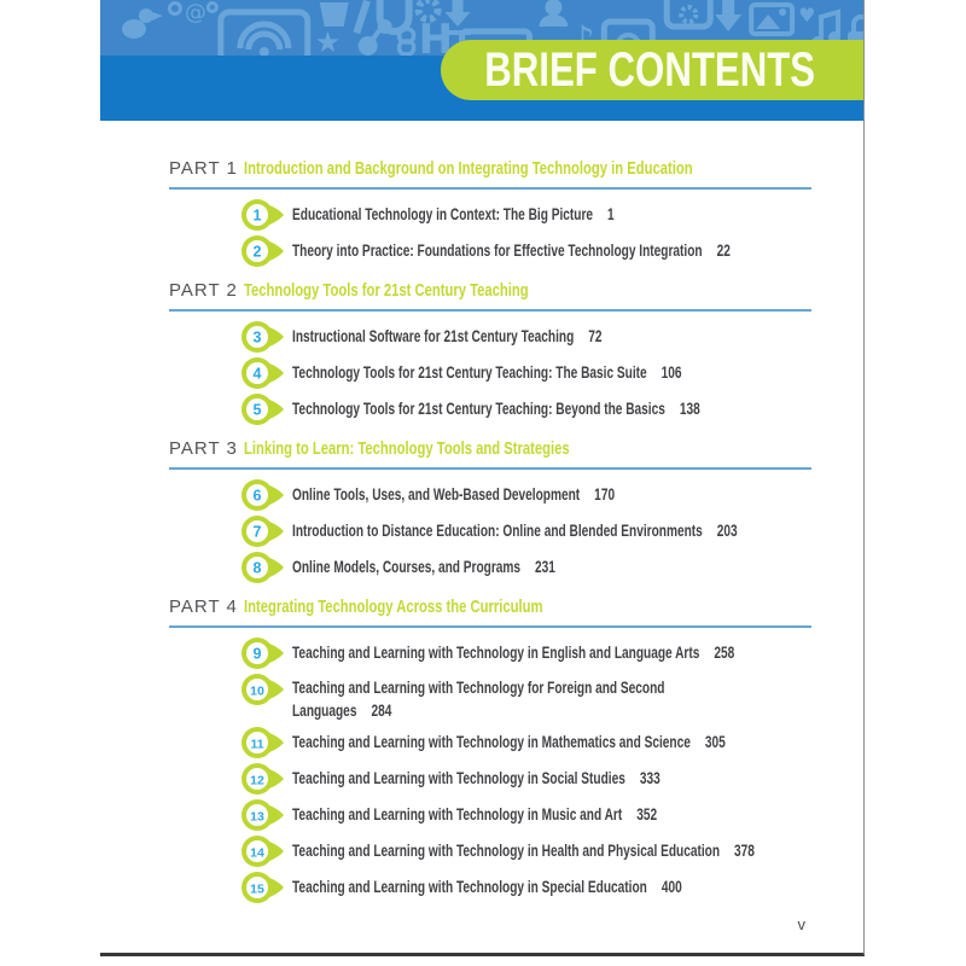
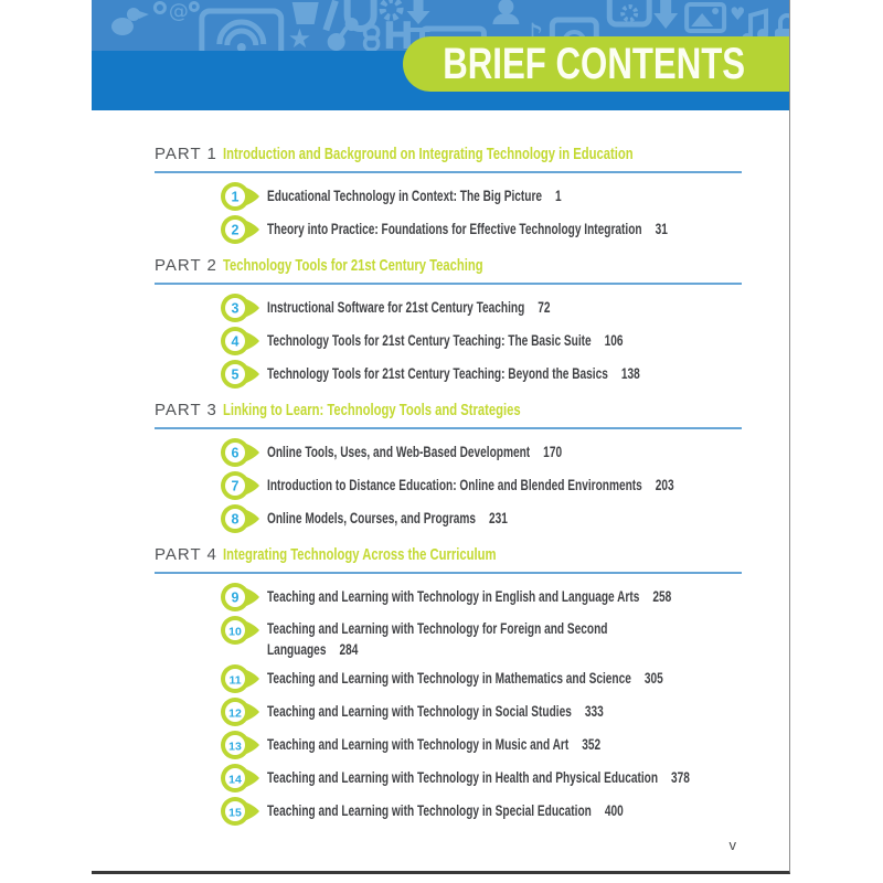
  @
  ★
  H
  ♥
  BRIEF CONTENTS
  PART 1
  Introduction and Background on Integrating Technology in Education
  1
  Educational Technology in Context: The Big Picture 1
  2
- Theory into Practice: Foundations for Effective Technology Integration 22
+ Theory into Practice: Foundations for Effective Technology Integration 31
  PART 2
  Technology Tools for 21st Century Teaching
  3
  Instructional Software for 21st Century Teaching 72
  4
  Technology Tools for 21st Century Teaching: The Basic Suite 106
  5
  Technology Tools for 21st Century Teaching: Beyond the Basics 138
  PART 3
  Linking to Learn: Technology Tools and Strategies
  6
  Online Tools, Uses, and Web-Based Development 170
  7
  Introduction to Distance Education: Online and Blended Environments 203
  8
  Online Models, Courses, and Programs 231
  PART 4
  Integrating Technology Across the Curriculum
  9
  Teaching and Learning with Technology in English and Language Arts 258
  10
  Teaching and Learning with Technology for Foreign and Second
  Languages 284
  11
  Teaching and Learning with Technology in Mathematics and Science 305
  12
  Teaching and Learning with Technology in Social Studies 333
  13
  Teaching and Learning with Technology in Music and Art 352
  14
  Teaching and Learning with Technology in Health and Physical Education 378
  15
  Teaching and Learning with Technology in Special Education 400
  v
